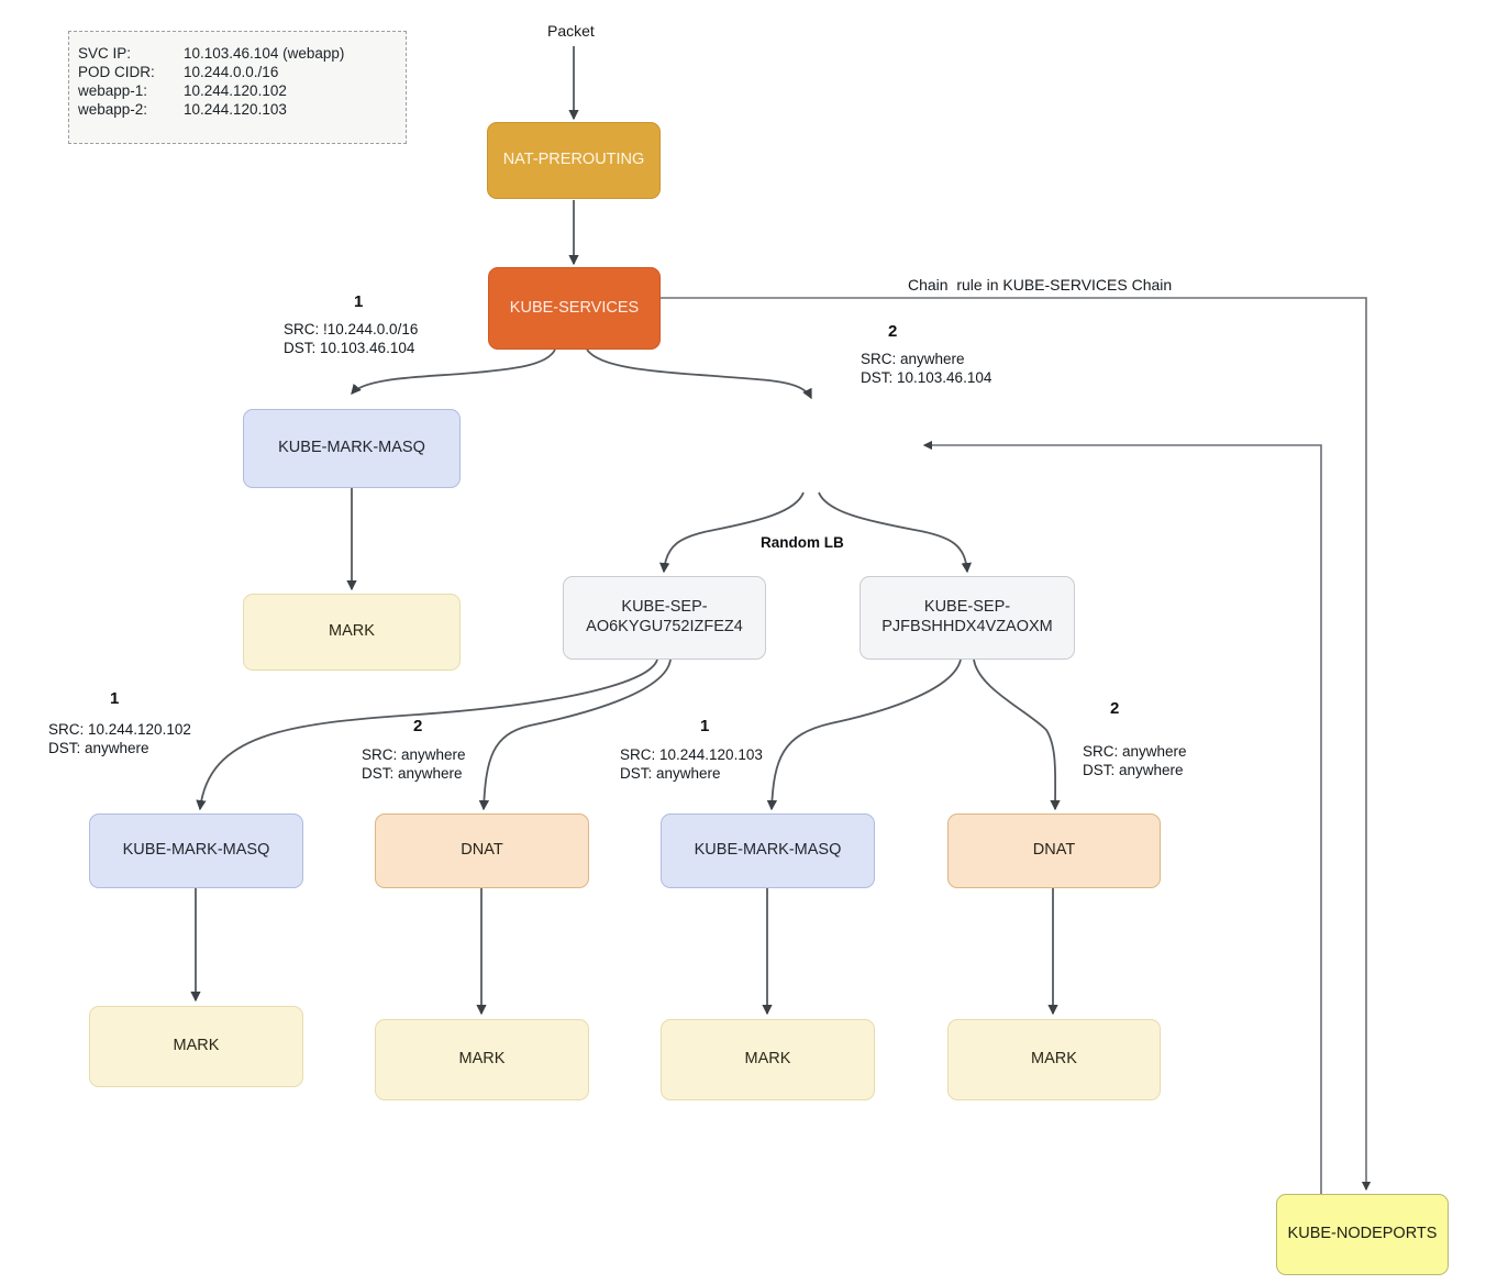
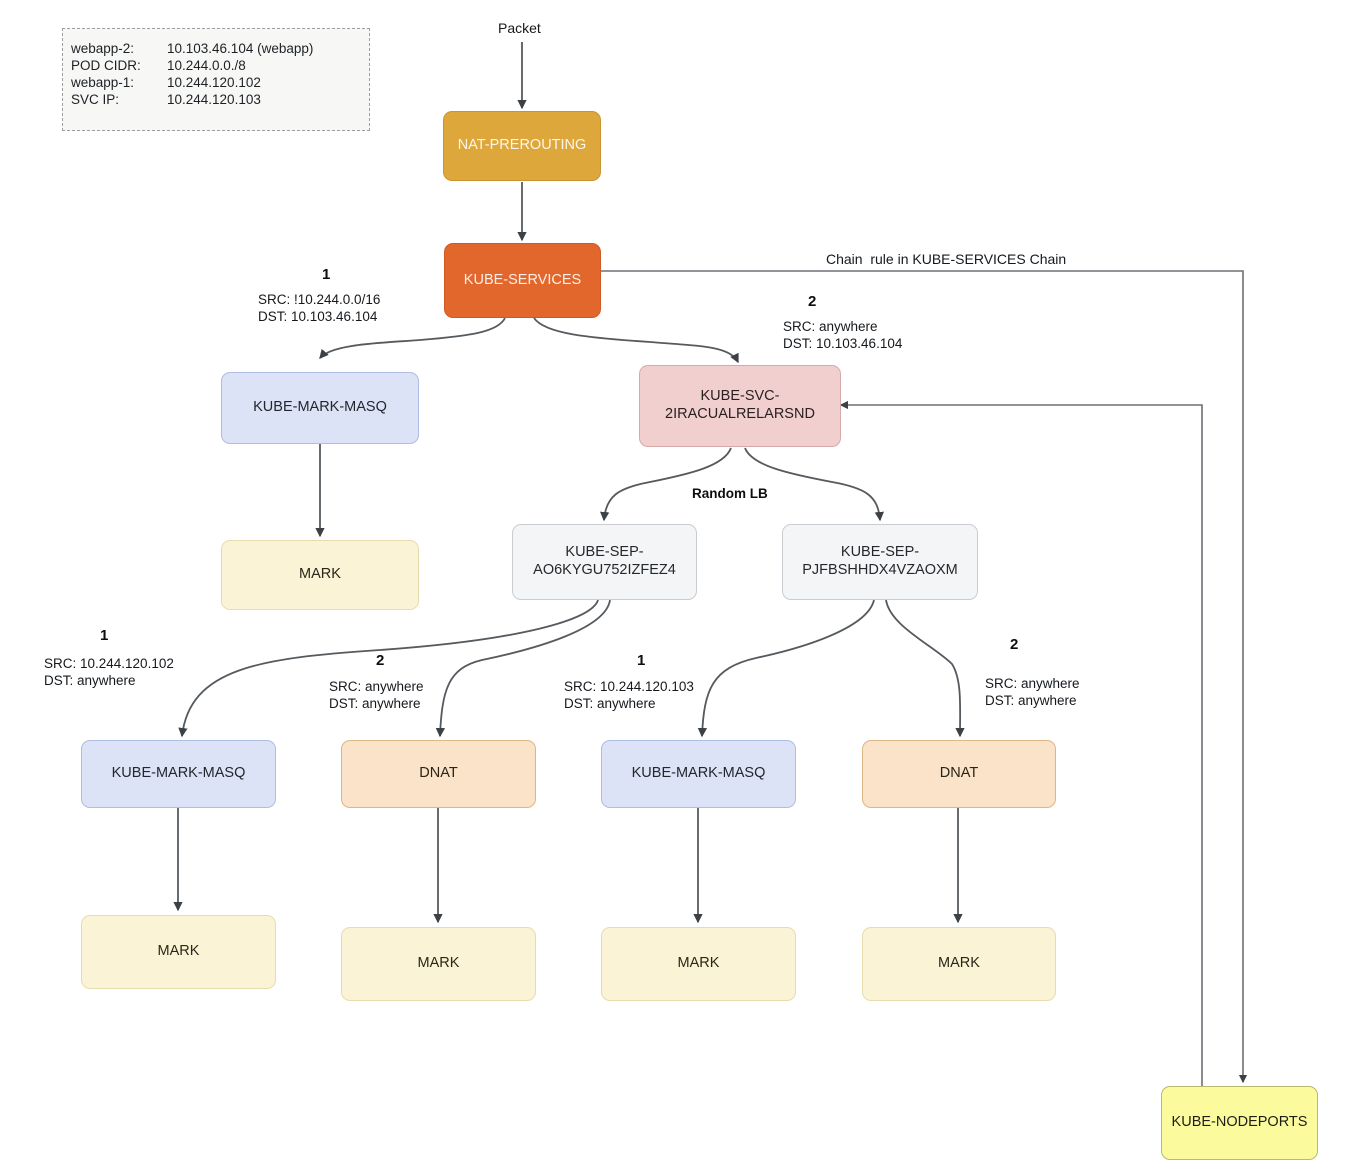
- SVC IP:	10.103.46.104 (webapp)
+ webapp-2:	10.103.46.104 (webapp)
- POD CIDR:	10.244.0.0./16
+ POD CIDR:	10.244.0.0./8
  webapp-1:	10.244.120.102
- webapp-2:	10.244.120.103
+ SVC IP:	10.244.120.103
  Packet
  1
  SRC: !10.244.0.0/16
  DST: 10.103.46.104
  2
  SRC: anywhere
  DST: 10.103.46.104
  Chain rule in KUBE-SERVICES Chain
  Random LB
  1
  SRC: 10.244.120.102
  DST: anywhere
  2
  SRC: anywhere
  DST: anywhere
  1
  SRC: 10.244.120.103
  DST: anywhere
  2
  SRC: anywhere
  DST: anywhere
  NAT-PREROUTING
  KUBE-SERVICES
  KUBE-MARK-MASQ
+ KUBE-SVC-
+ 2IRACUALRELARSND
  MARK
  KUBE-SEP-
  AO6KYGU752IZFEZ4
  KUBE-SEP-
  PJFBSHHDX4VZAOXM
  KUBE-MARK-MASQ
  DNAT
  KUBE-MARK-MASQ
  DNAT
  MARK
  MARK
  MARK
  MARK
  KUBE-NODEPORTS
